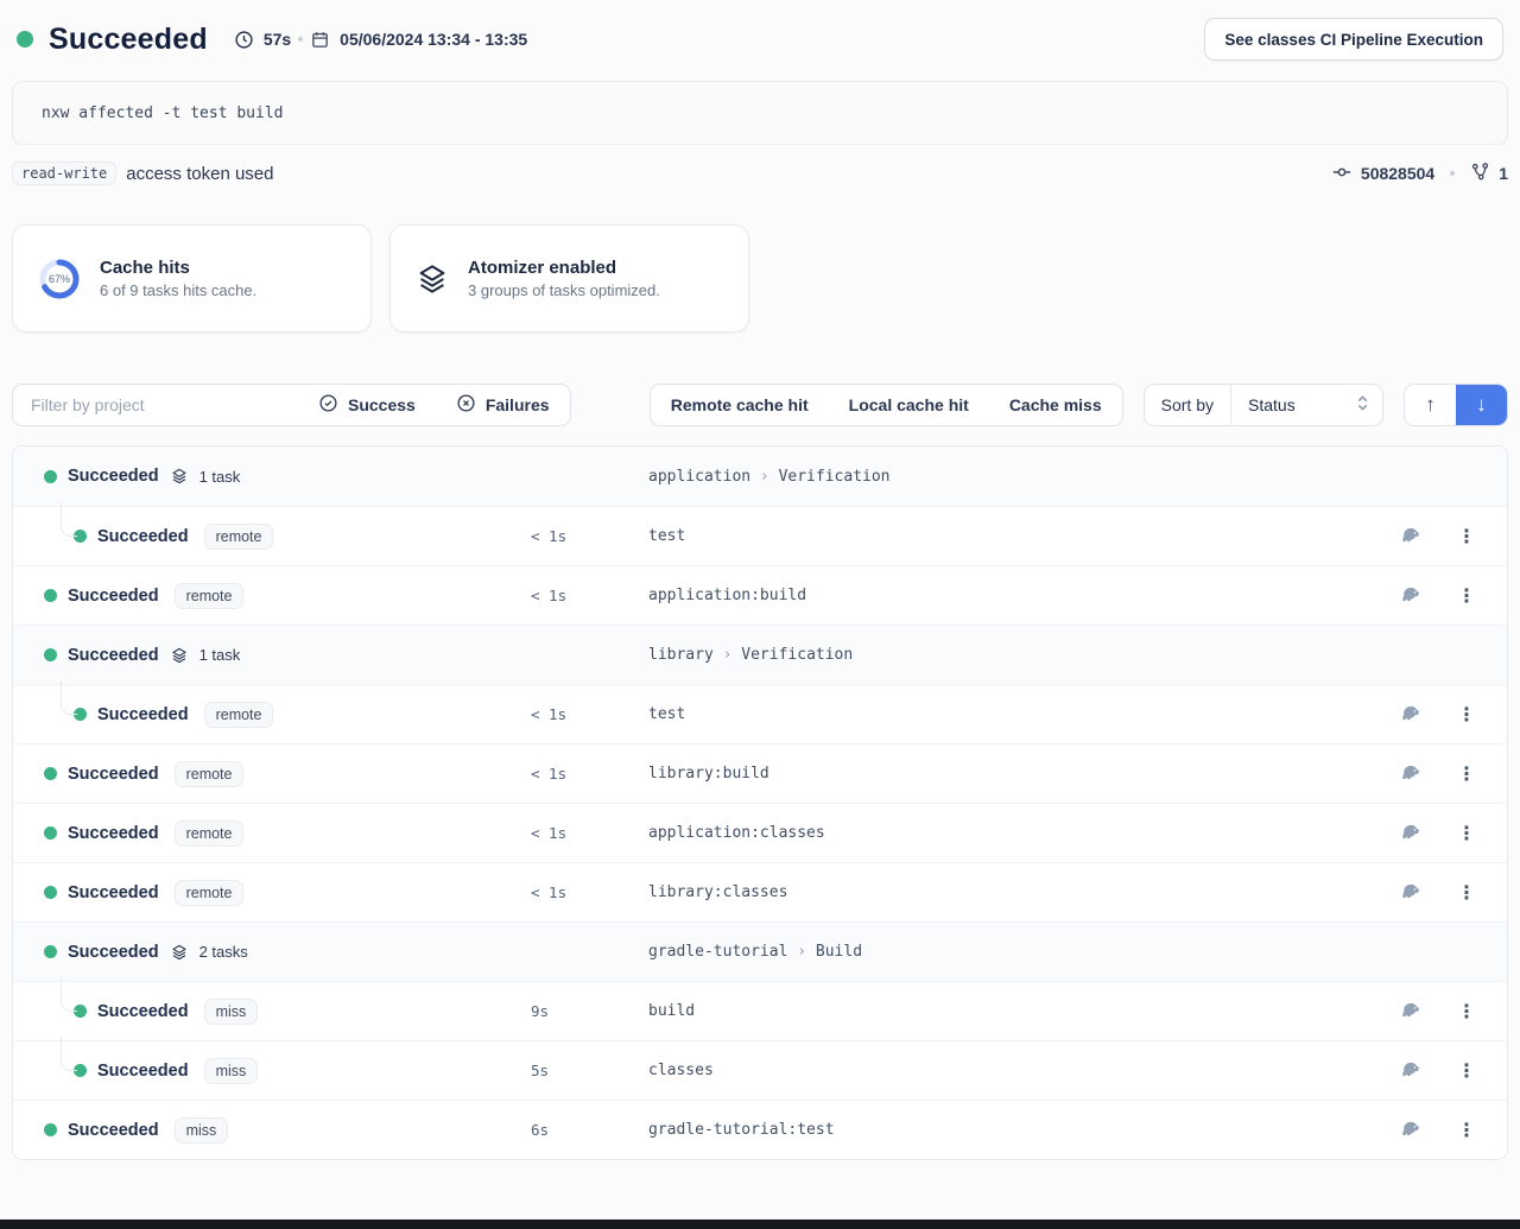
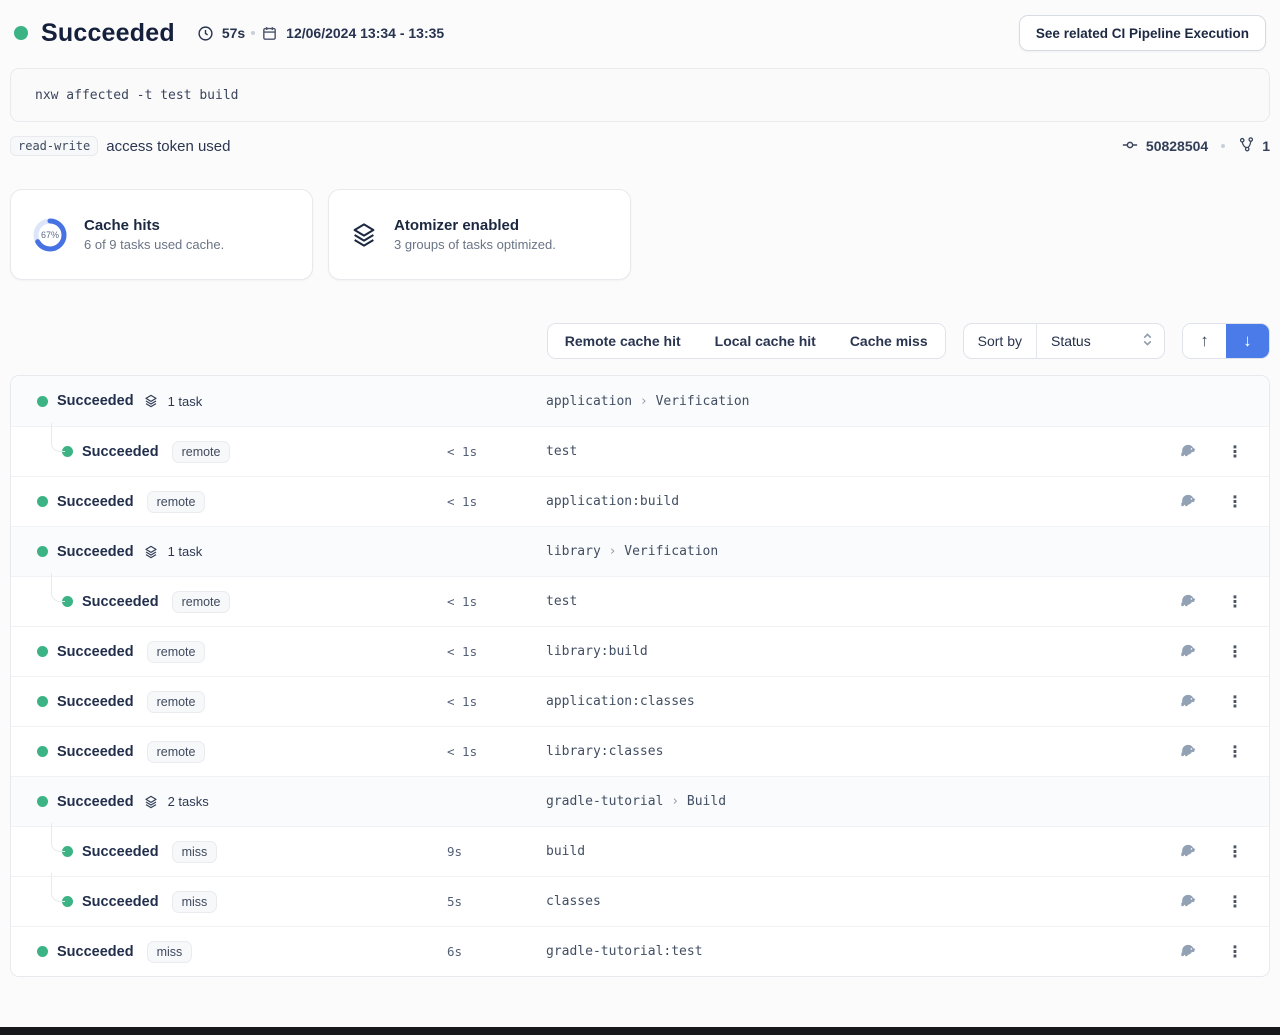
  Succeeded
  57s
- 05/06/2024 13:34 - 13:35
+ 12/06/2024 13:34 - 13:35
- See classes CI Pipeline Execution
+ See related CI Pipeline Execution
  nxw affected -t test build
  read-write
  access token used
  50828504
  1
  67%
  Cache hits
- 6 of 9 tasks hits cache.
+ 6 of 9 tasks used cache.
  Atomizer enabled
  3 groups of tasks optimized.
- Filter by project
- Success
- Failures
  Remote cache hit
  Local cache hit
  Cache miss
  Sort by
  Status
  ↑
  ↓
  Succeeded
  1 task
  application › Verification
  Succeeded
  remote
  < 1s
  test
  ⋮
  Succeeded
  remote
  < 1s
  application:build
  ⋮
  Succeeded
  1 task
  library › Verification
  Succeeded
  remote
  < 1s
  test
  ⋮
  Succeeded
  remote
  < 1s
  library:build
  ⋮
  Succeeded
  remote
  < 1s
  application:classes
  ⋮
  Succeeded
  remote
  < 1s
  library:classes
  ⋮
  Succeeded
  2 tasks
  gradle-tutorial › Build
  Succeeded
  miss
  9s
  build
  ⋮
  Succeeded
  miss
  5s
  classes
  ⋮
  Succeeded
  miss
  6s
  gradle-tutorial:test
  ⋮
